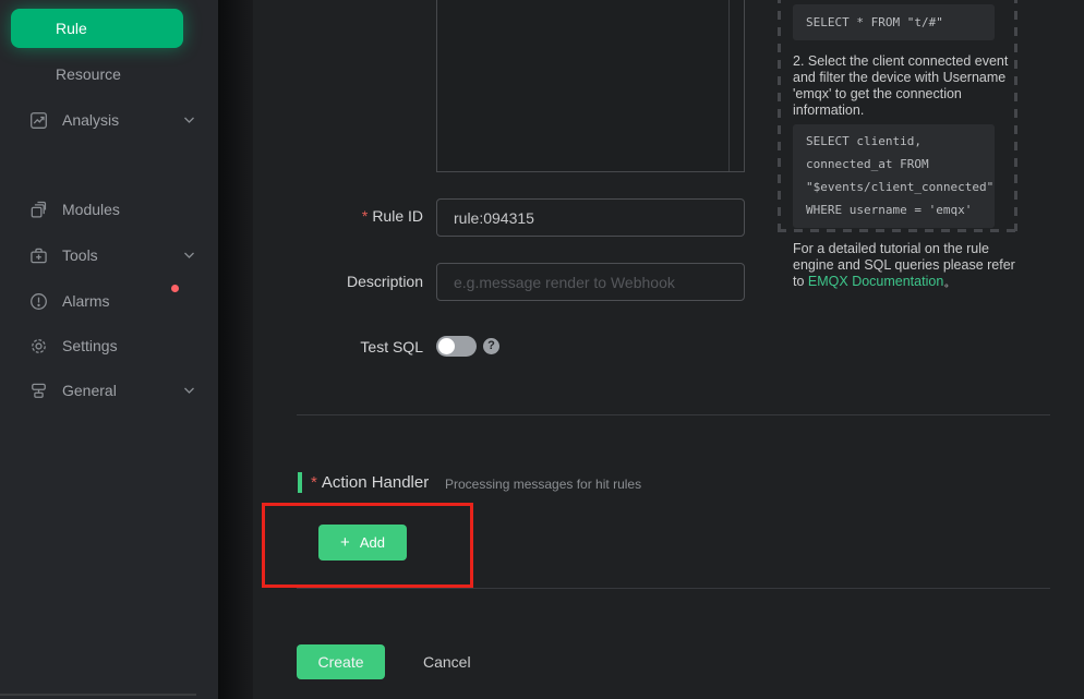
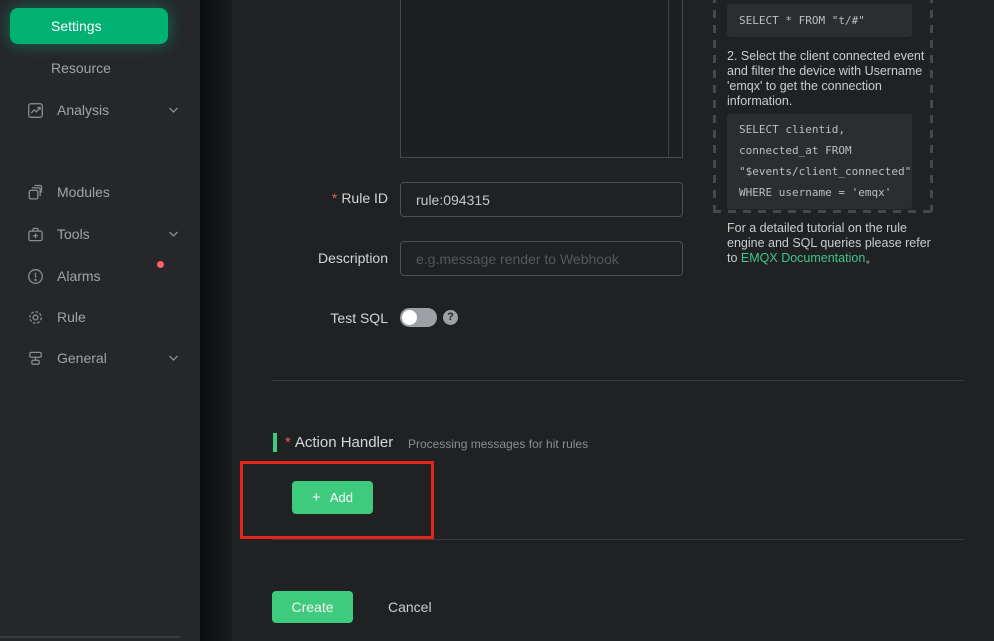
- Rule
+ Settings
  Resource
  Analysis
  Modules
  Tools
  Alarms
- Settings
+ Rule
  General
  * Rule ID
  rule:094315
  Description
  e.g.message render to Webhook
  Test SQL
  ?
  * Action Handler
  Processing messages for hit rules
  +
  Add
  Create
  Cancel
  SELECT * FROM "t/#"
  2. Select the client connected event and filter the device with Username 'emqx' to get the connection information.
  SELECT clientid,
  connected_at FROM
  "$events/client_connected"
  WHERE username = 'emqx'
  For a detailed tutorial on the rule engine and SQL queries please refer to EMQX Documentation。
